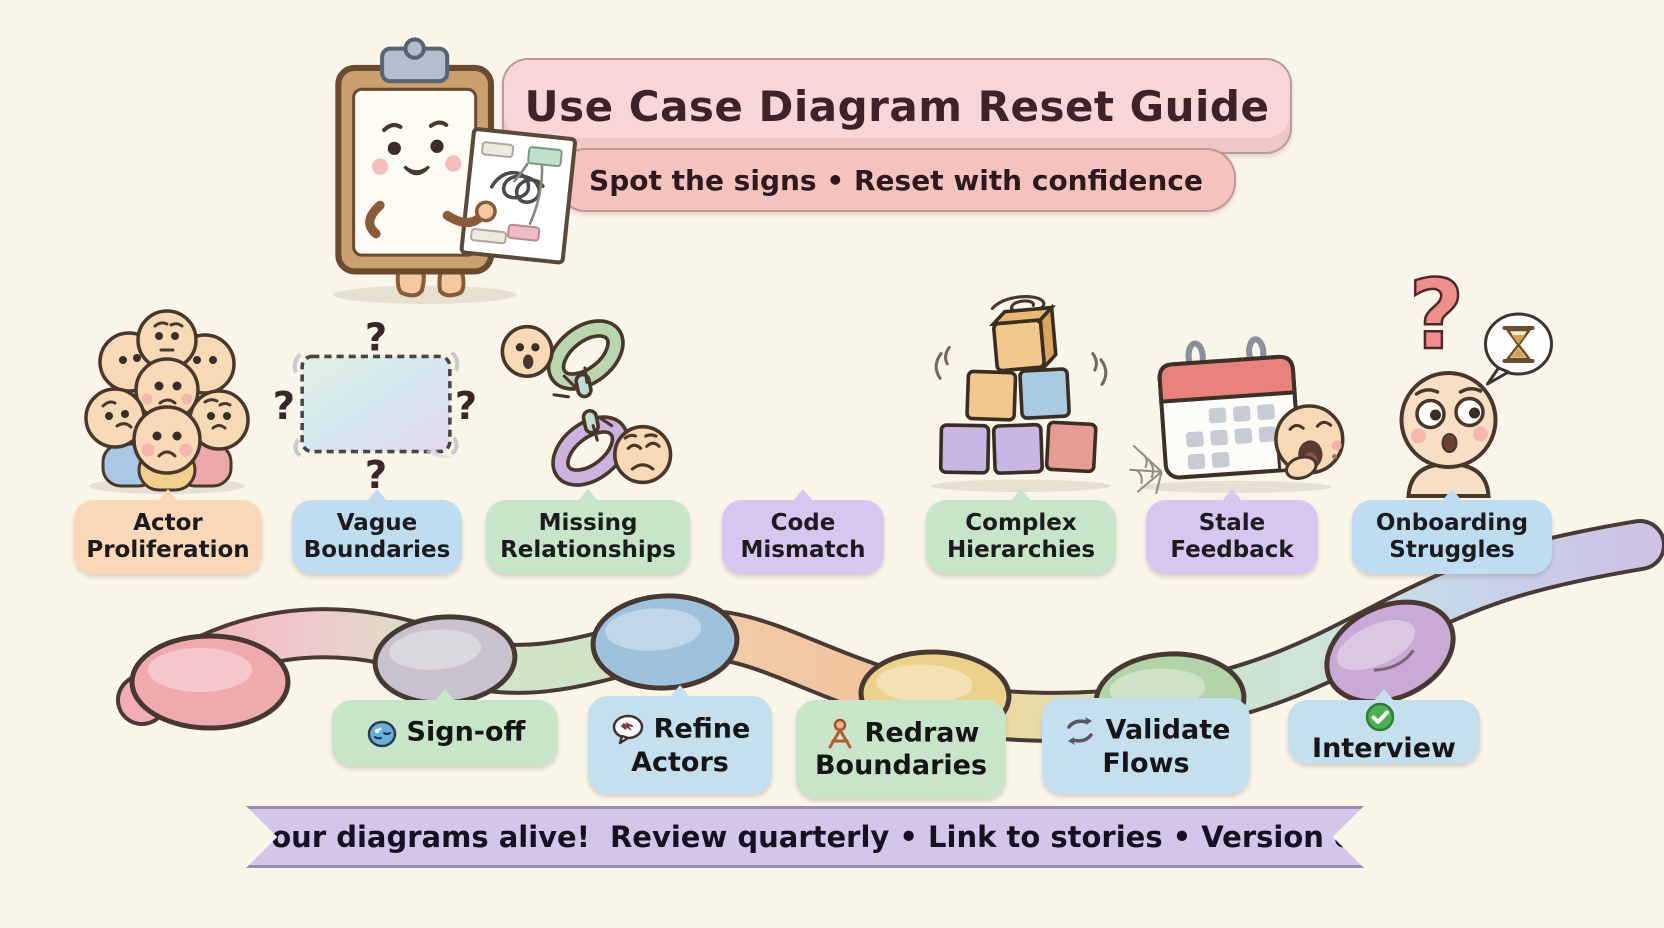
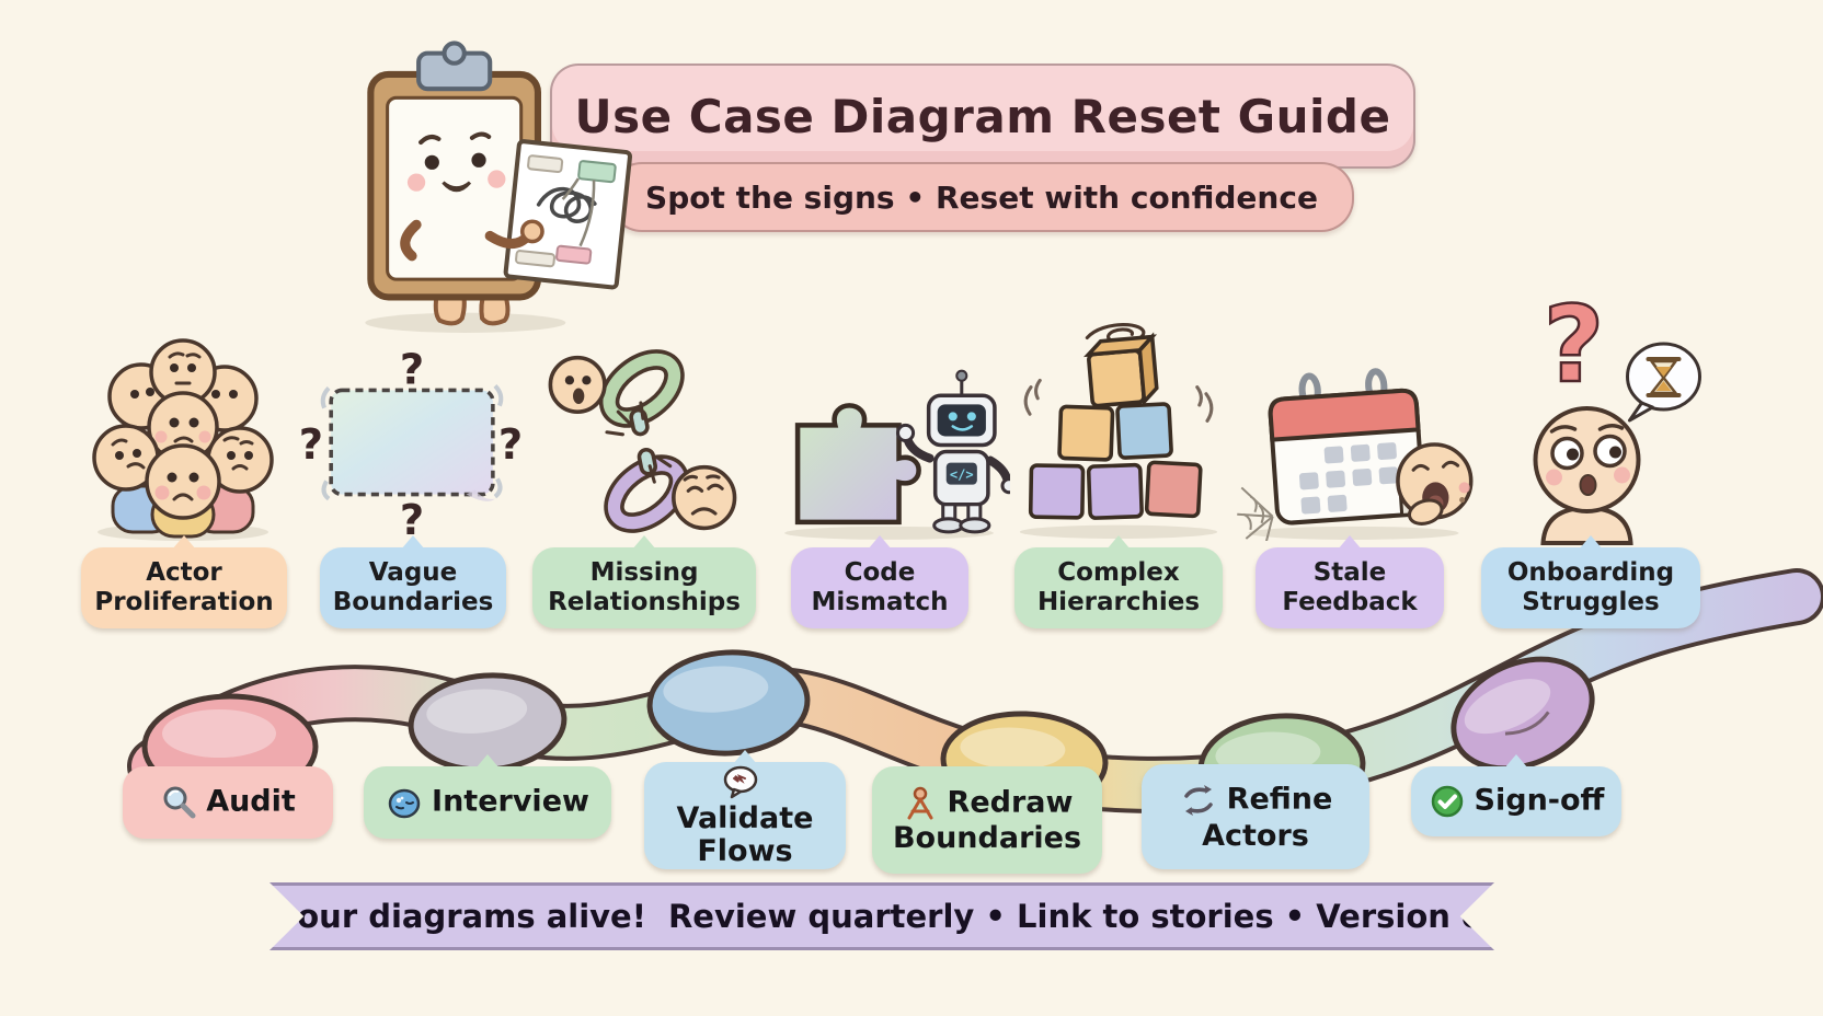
  Use Case Diagram Reset Guide
  Spot the signs • Reset with confidence
  ?
  ?
  ?
  ?
+ </>
  ?
  Actor Proliferation
  Vague Boundaries
  Missing Relationships
  Code Mismatch
  Complex Hierarchies
  Stale Feedback
  Onboarding Struggles
+ Audit
- Sign-off
+ Interview
- Refine Actors
+ Validate Flows
  Redraw Boundaries
- Validate Flows
+ Refine Actors
- Interview
+ Sign-off
  our diagrams alive!
  Review quarterly • Link to stories • Version
